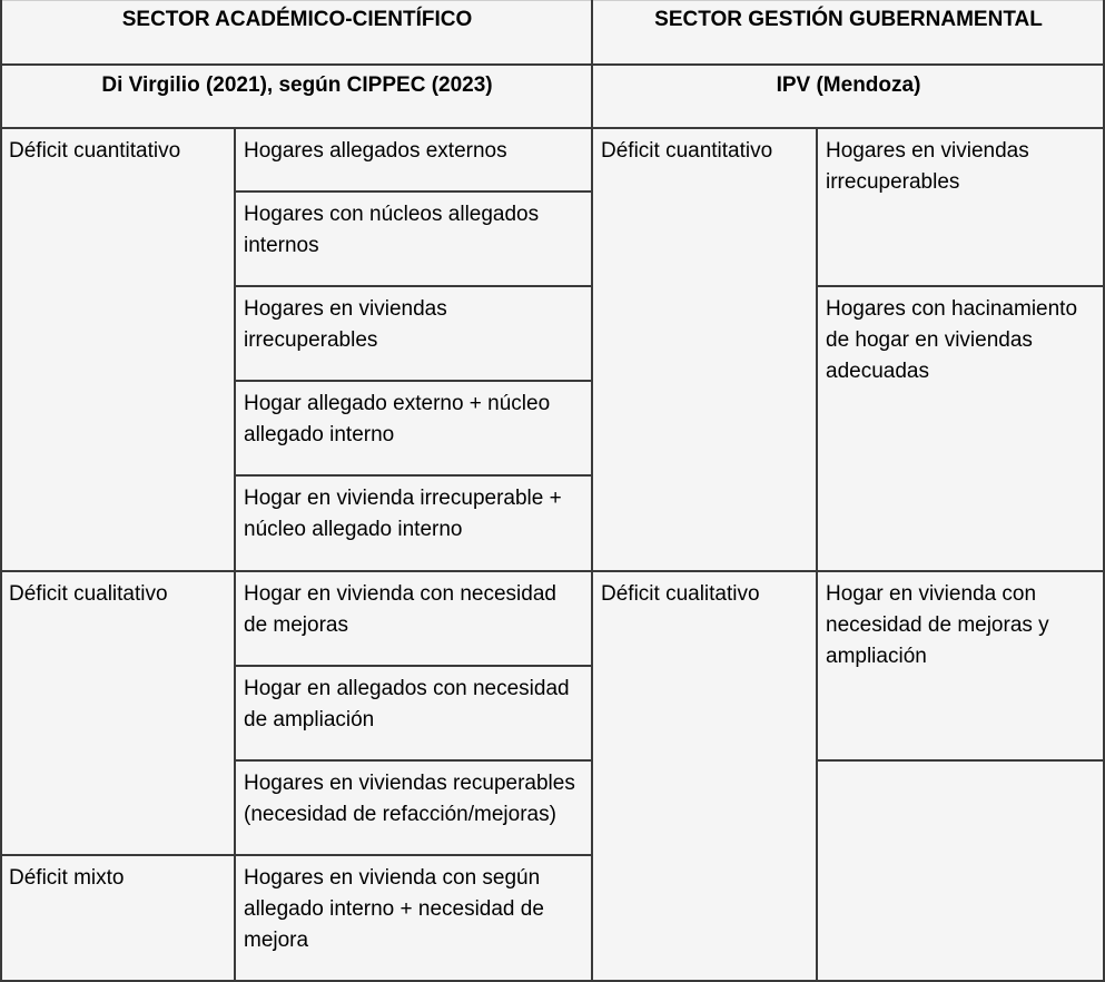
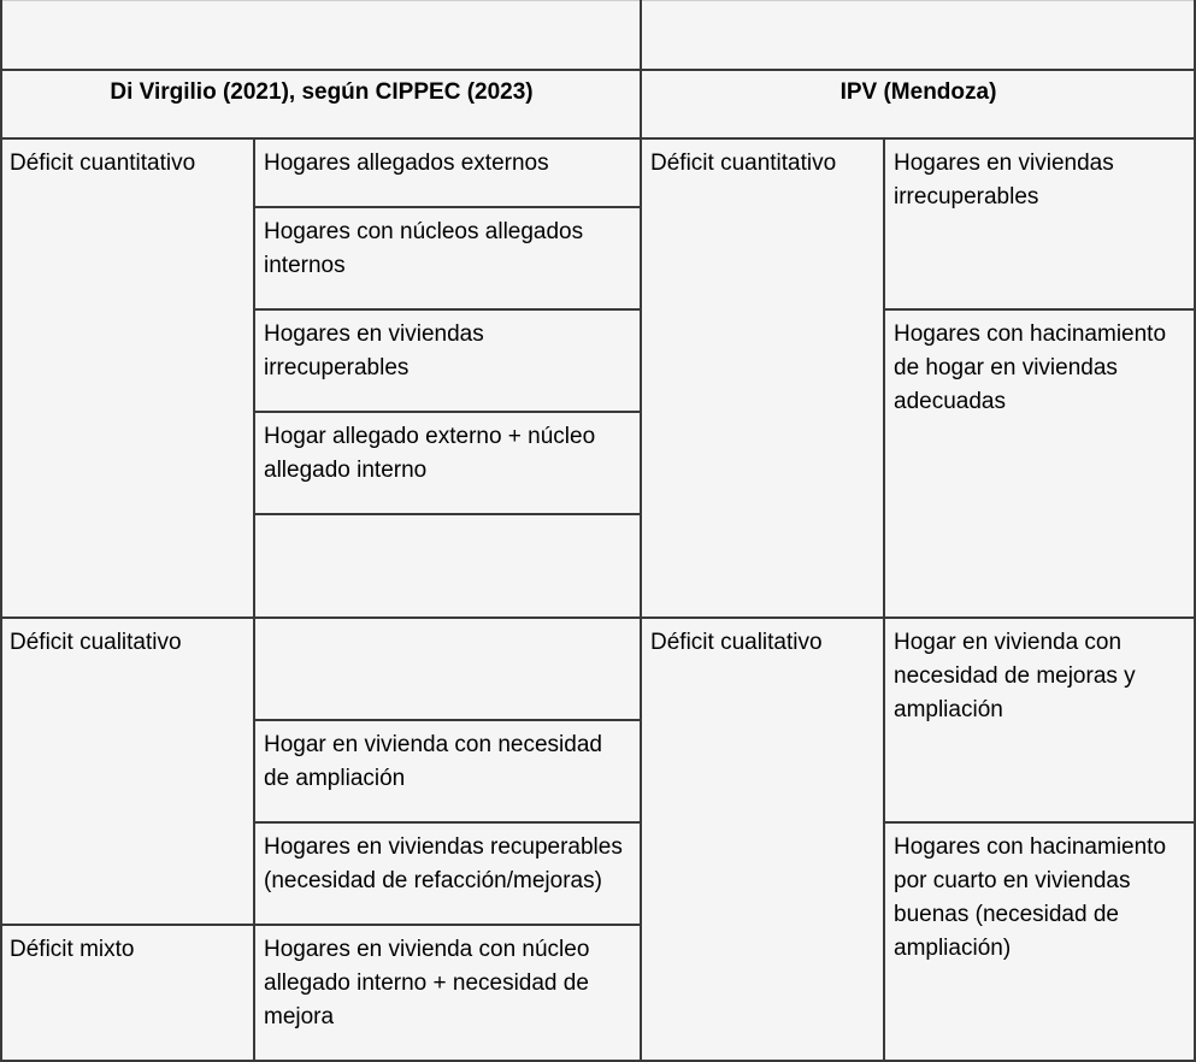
- SECTOR ACADÉMICO-CIENTÍFICO
- SECTOR GESTIÓN GUBERNAMENTAL
  Di Virgilio (2021), según CIPPEC (2023)
  IPV (Mendoza)
  Déficit cuantitativo
  Déficit cualitativo
  Déficit mixto
  Hogares allegados externos
  Hogares con núcleos allegados internos
  Hogares en viviendas irrecuperables
  Hogar allegado externo + núcleo allegado interno
- Hogar en vivienda irrecuperable + núcleo allegado interno
- Hogar en vivienda con necesidad de mejoras
- Hogar en allegados con necesidad de ampliación
+ Hogar en vivienda con necesidad de ampliación
  Hogares en viviendas recuperables (necesidad de refacción/mejoras)
- Hogares en vivienda con según allegado interno + necesidad de mejora
+ Hogares en vivienda con núcleo allegado interno + necesidad de mejora
  Déficit cuantitativo
  Déficit cualitativo
  Hogares en viviendas irrecuperables
  Hogares con hacinamiento de hogar en viviendas adecuadas
  Hogar en vivienda con necesidad de mejoras y ampliación
+ Hogares con hacinamiento por cuarto en viviendas buenas (necesidad de ampliación)
